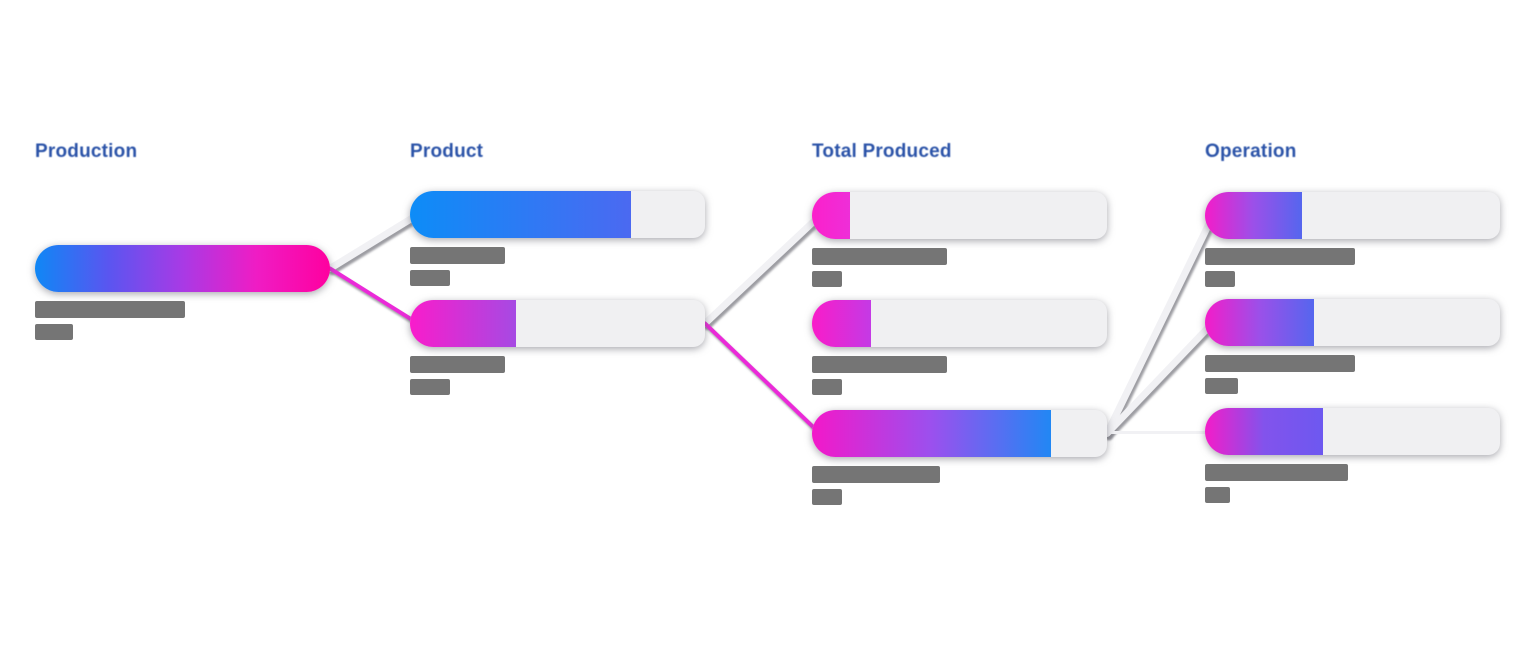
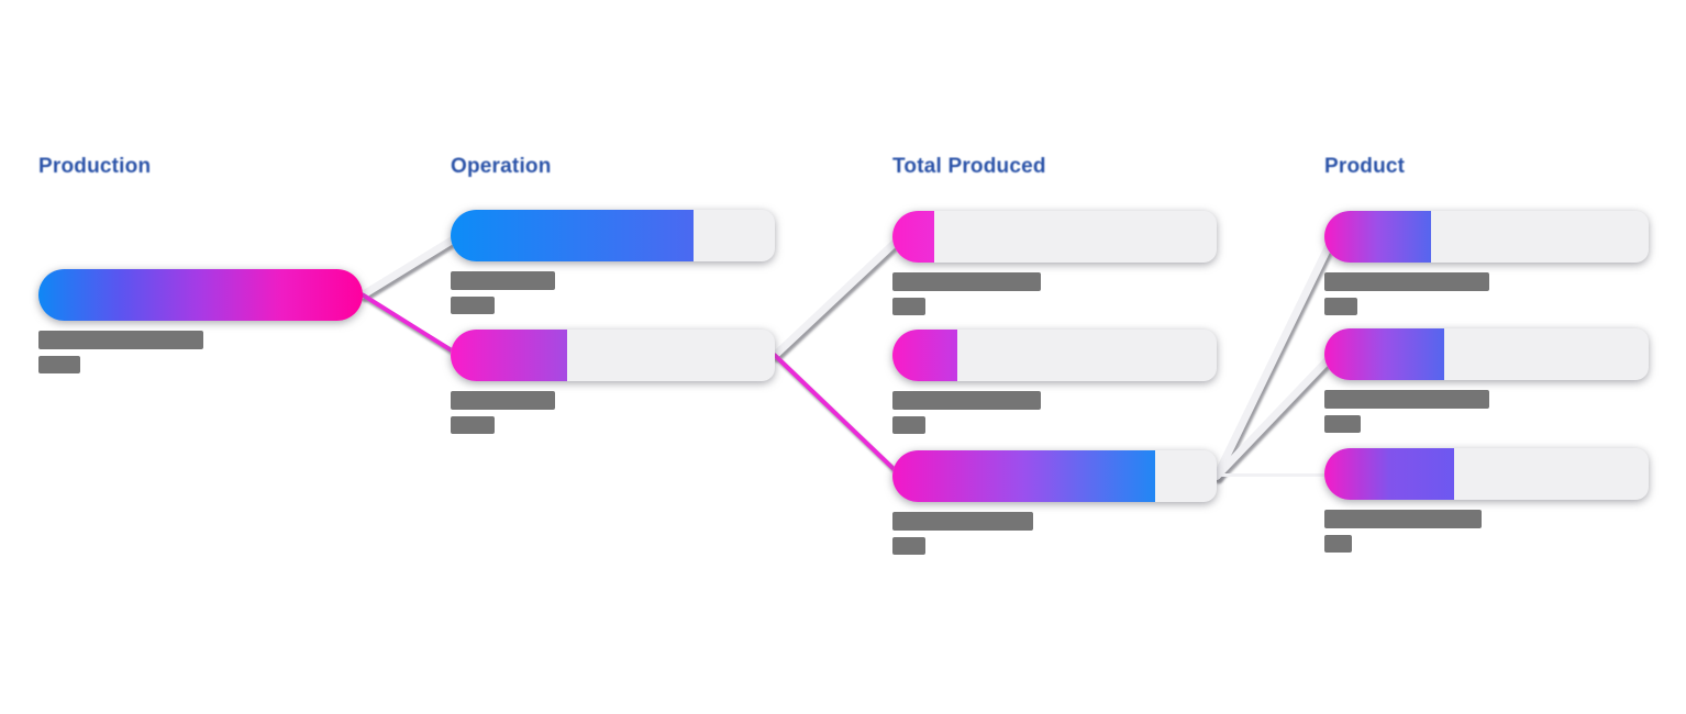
  Production
- Product
+ Operation
  Total Produced
- Operation
+ Product
